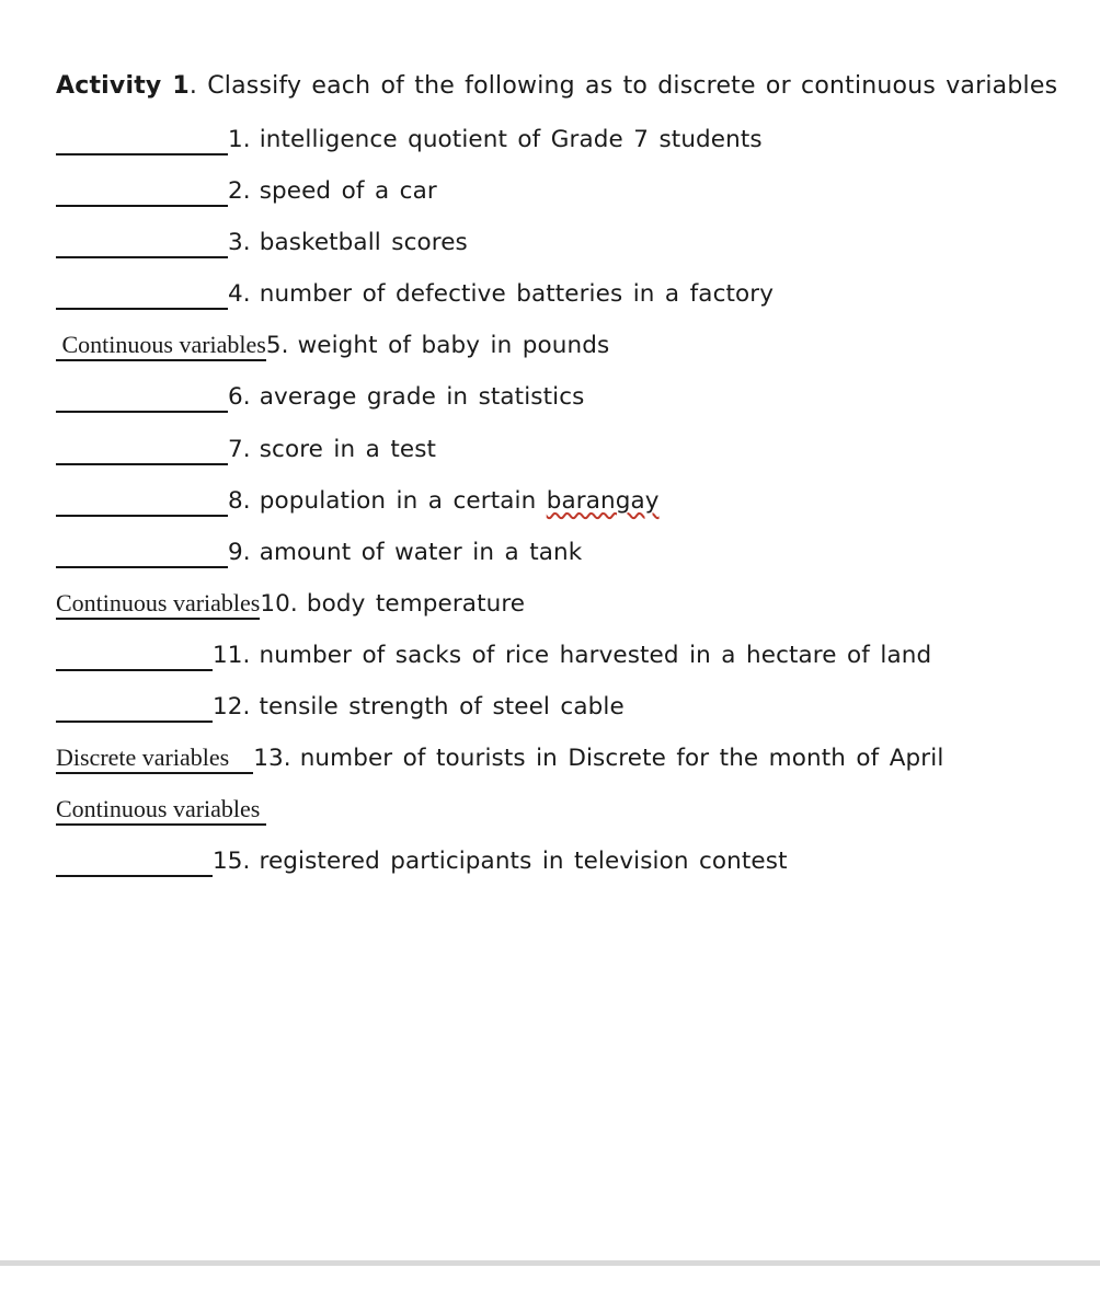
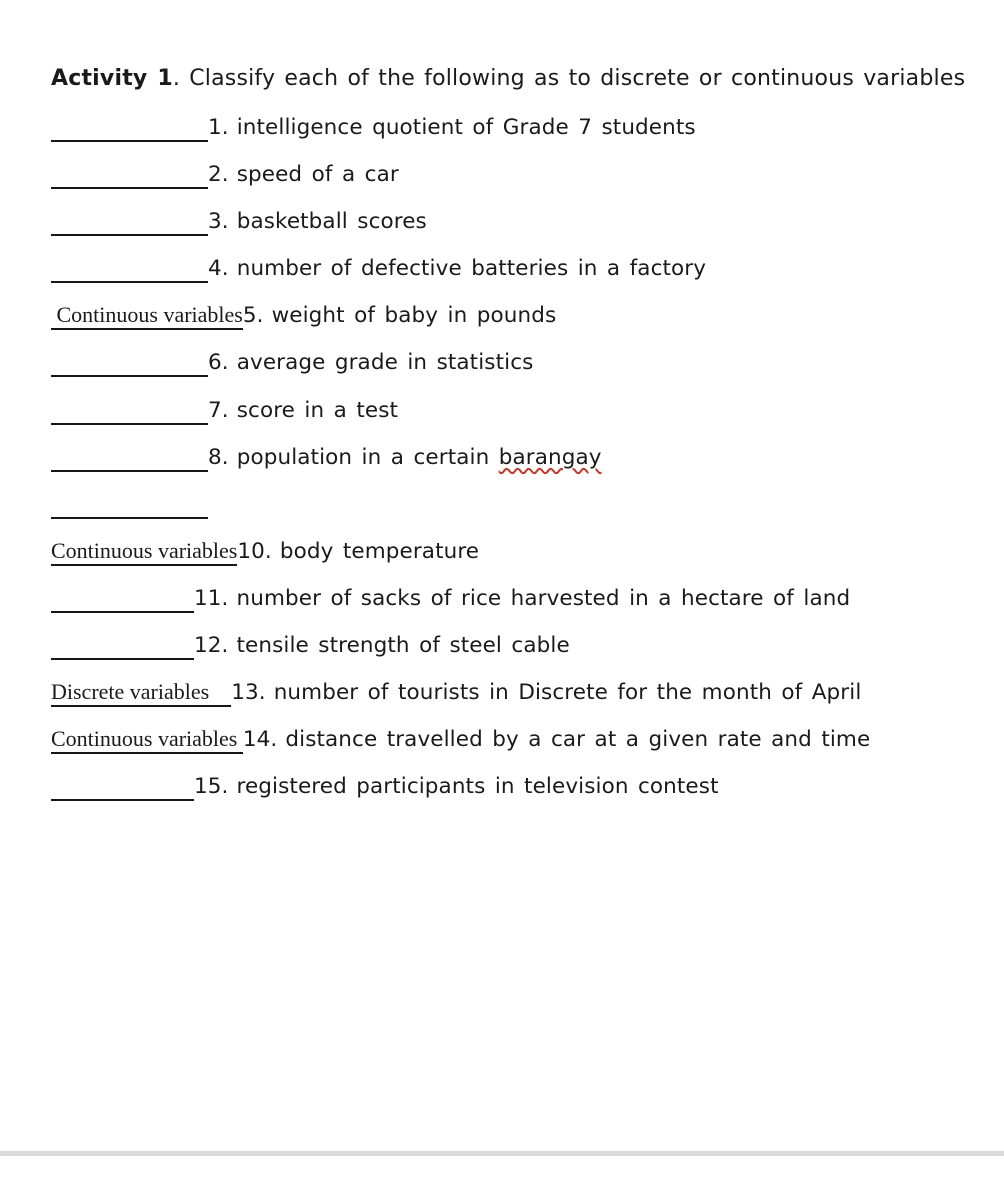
  Activity 1. Classify each of the following as to discrete or continuous variables
  1. intelligence quotient of Grade 7 students
  2. speed of a car
  3. basketball scores
  4. number of defective batteries in a factory
  Continuous variables
  5. weight of baby in pounds
  6. average grade in statistics
  7. score in a test
  8. population in a certain barangay
- 9. amount of water in a tank
  Continuous variables
  10. body temperature
  11. number of sacks of rice harvested in a hectare of land
  12. tensile strength of steel cable
  Discrete variables
  13. number of tourists in Discrete for the month of April
  Continuous variables
+ 14. distance travelled by a car at a given rate and time
  15. registered participants in television contest
